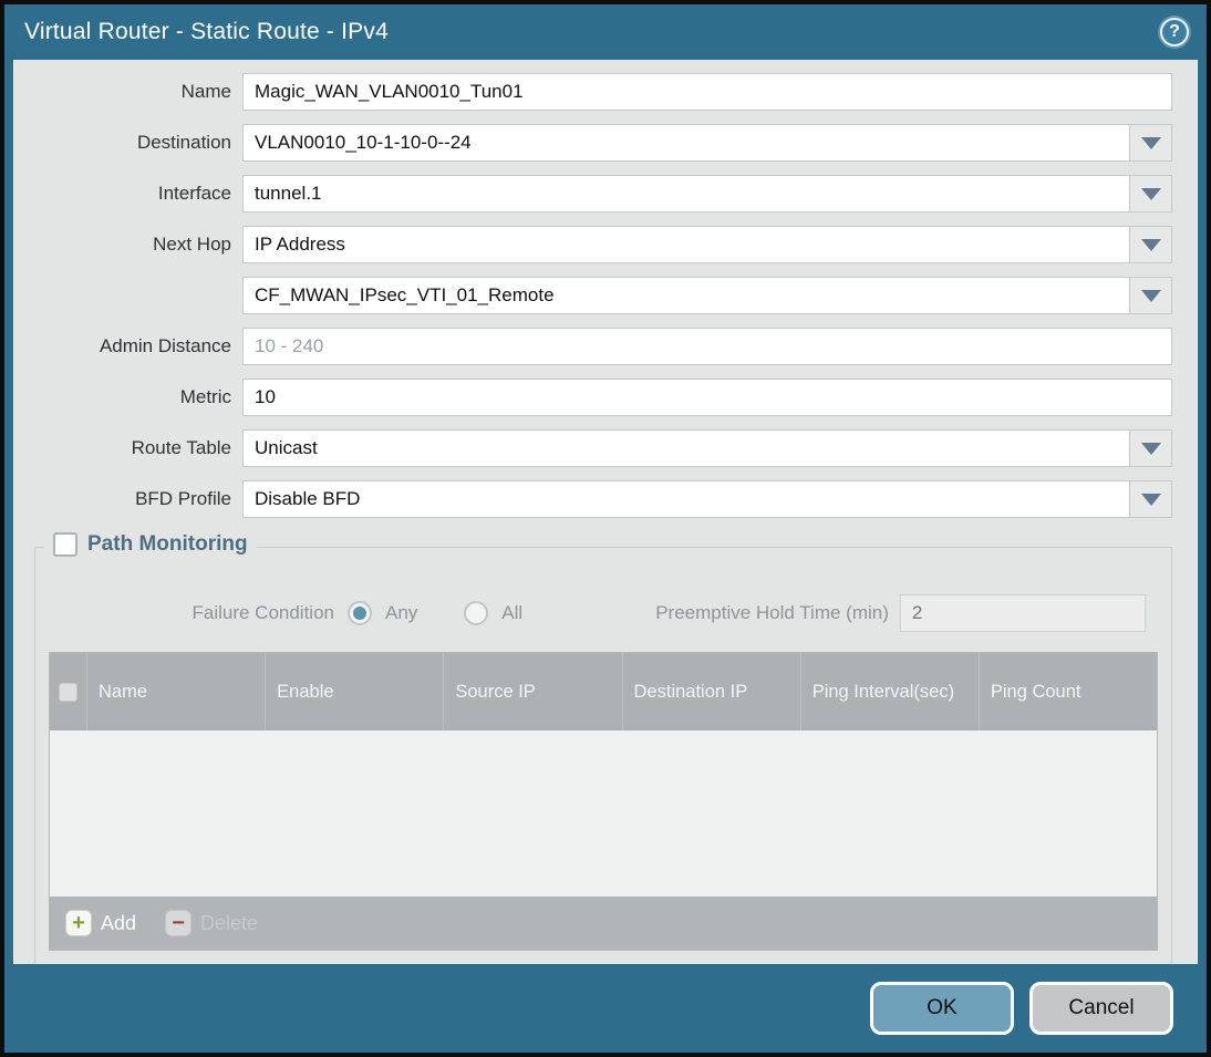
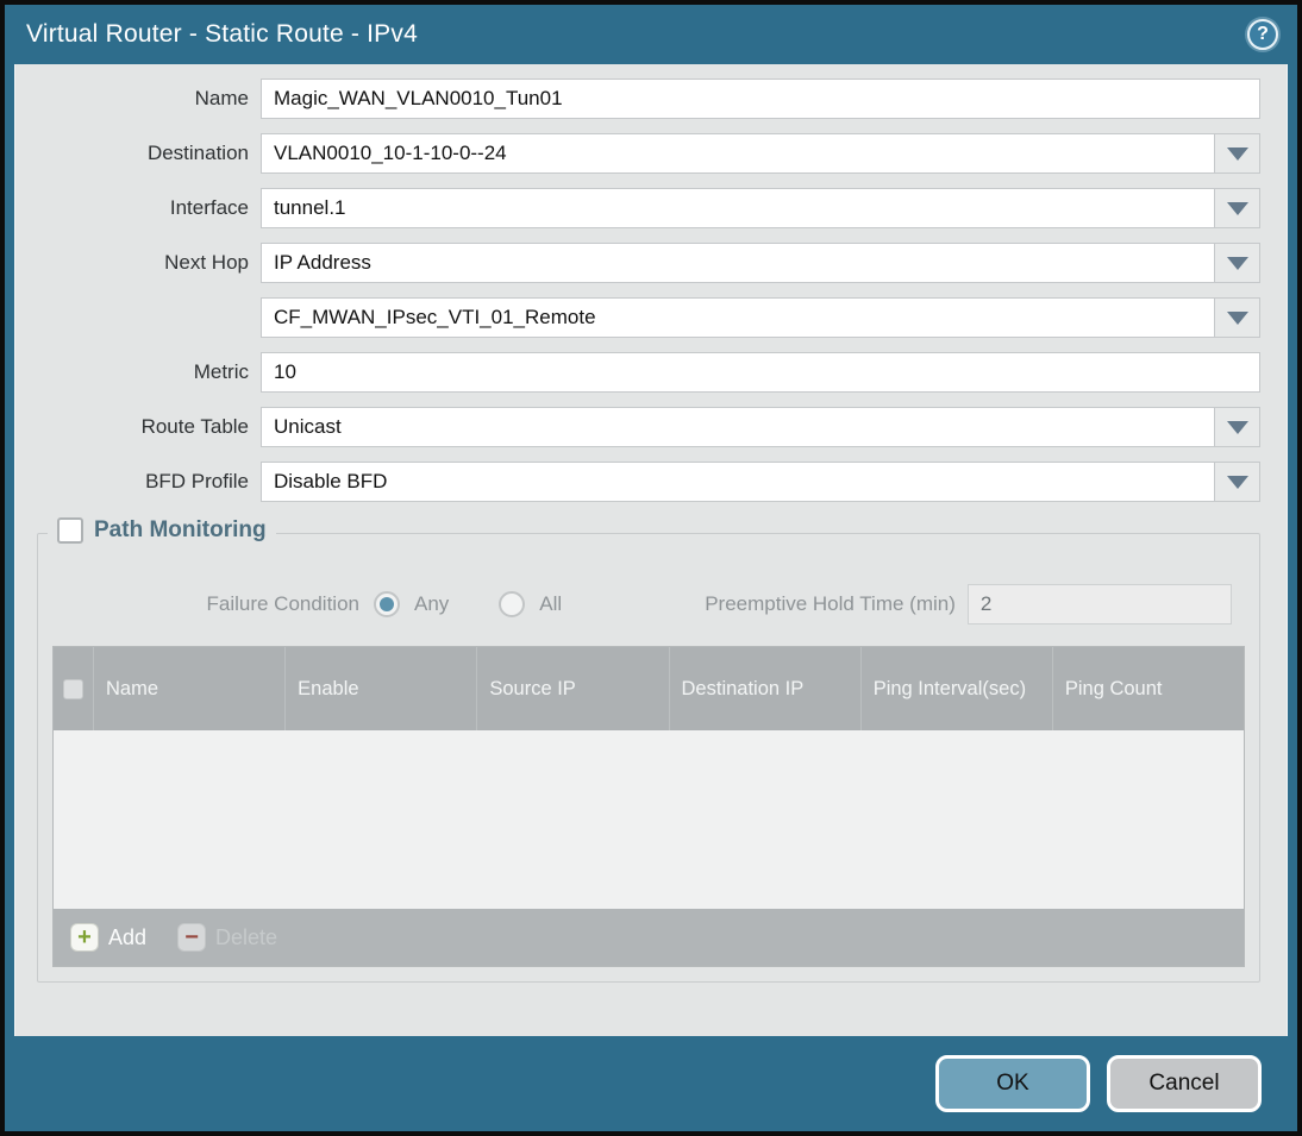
  Virtual Router - Static Route - IPv4
  ?
  Name
  Magic_WAN_VLAN0010_Tun01
  Destination
  VLAN0010_10-1-10-0--24
  Interface
  tunnel.1
  Next Hop
  IP Address
  CF_MWAN_IPsec_VTI_01_Remote
- Admin Distance
- 10 - 240
  Metric
  10
  Route Table
  Unicast
  BFD Profile
  Disable BFD
  Path Monitoring
  Failure Condition
  Any
  All
  Preemptive Hold Time (min)
  2
  Name
  Enable
  Source IP
  Destination IP
  Ping Interval(sec)
  Ping Count
  +
  Add
  −
  OK
  Cancel
